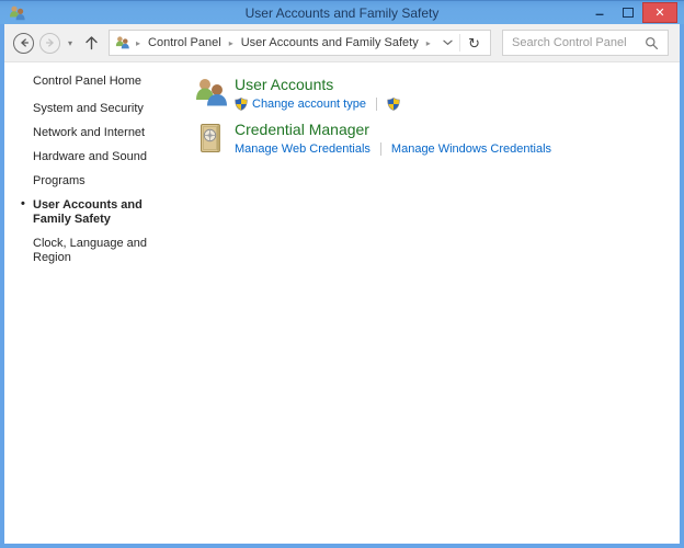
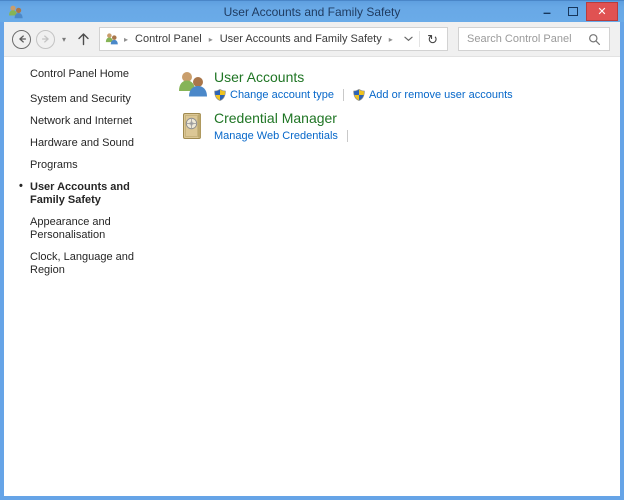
  User Accounts and Family Safety
  –
  ✕
  ▾
  ▸
  Control Panel
  ▸
  User Accounts and Family Safety
  ▸
  ↻
  Search Control Panel
  Control Panel Home
  System and Security
  Network and Internet
  Hardware and Sound
  Programs
  User Accounts and Family Safety
+ Appearance and Personalisation
  Clock, Language and Region
  User Accounts
  Change account type
+ Add or remove user accounts
  Credential Manager
  Manage Web Credentials
- Manage Windows Credentials
